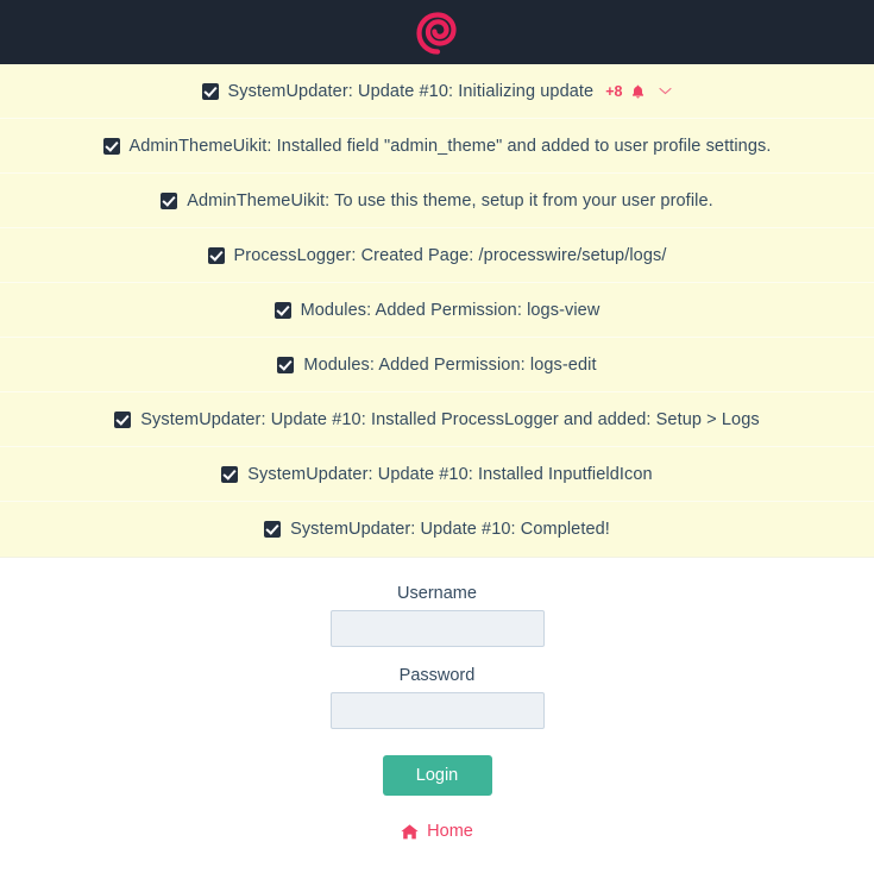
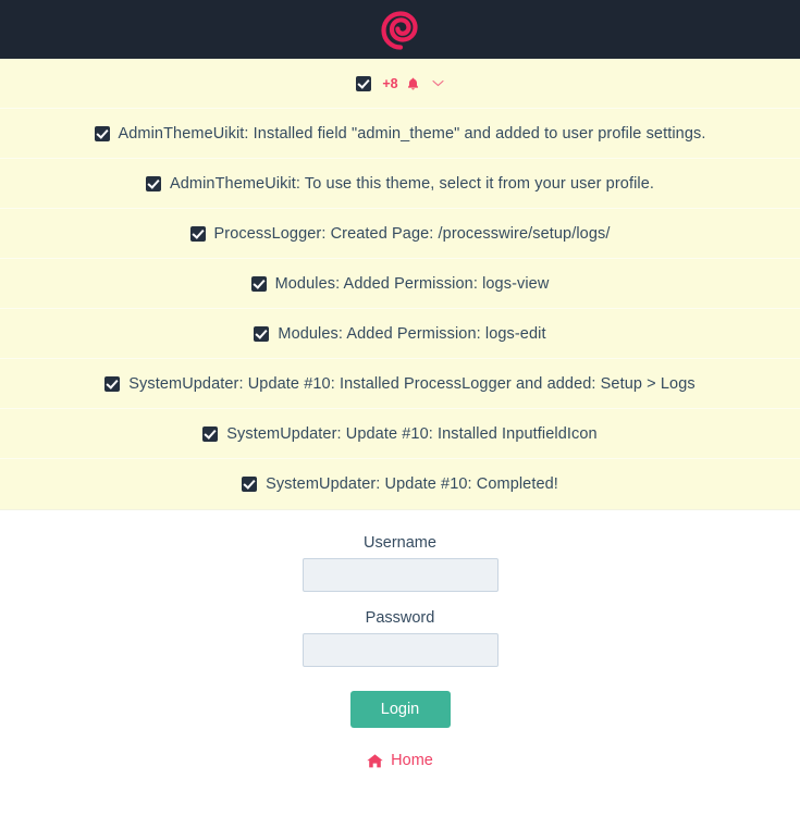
- SystemUpdater: Update #10: Initializing update
  +8
  AdminThemeUikit: Installed field "admin_theme" and added to user profile settings.
- AdminThemeUikit: To use this theme, setup it from your user profile.
+ AdminThemeUikit: To use this theme, select it from your user profile.
  ProcessLogger: Created Page: /processwire/setup/logs/
  Modules: Added Permission: logs-view
  Modules: Added Permission: logs-edit
  SystemUpdater: Update #10: Installed ProcessLogger and added: Setup > Logs
  SystemUpdater: Update #10: Installed InputfieldIcon
  SystemUpdater: Update #10: Completed!
  Username
  Password
  Login
  Home
